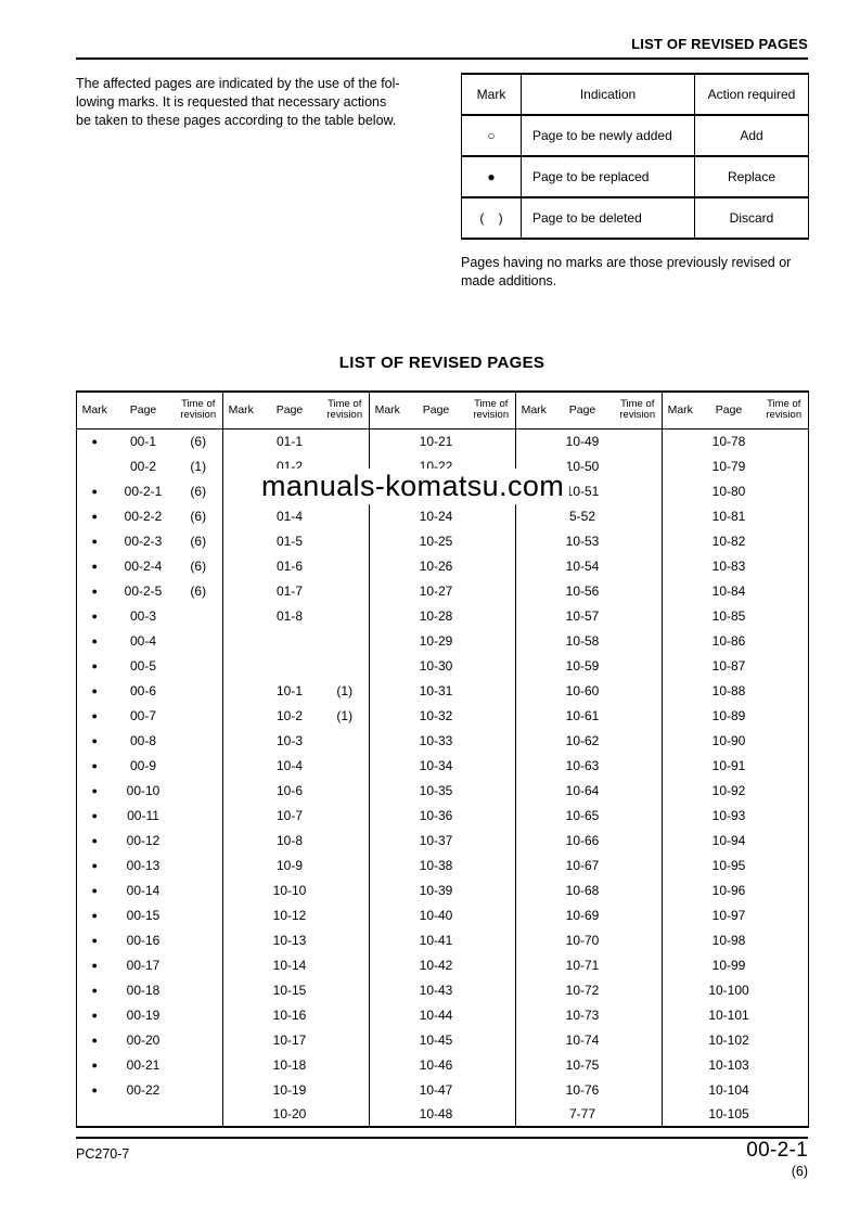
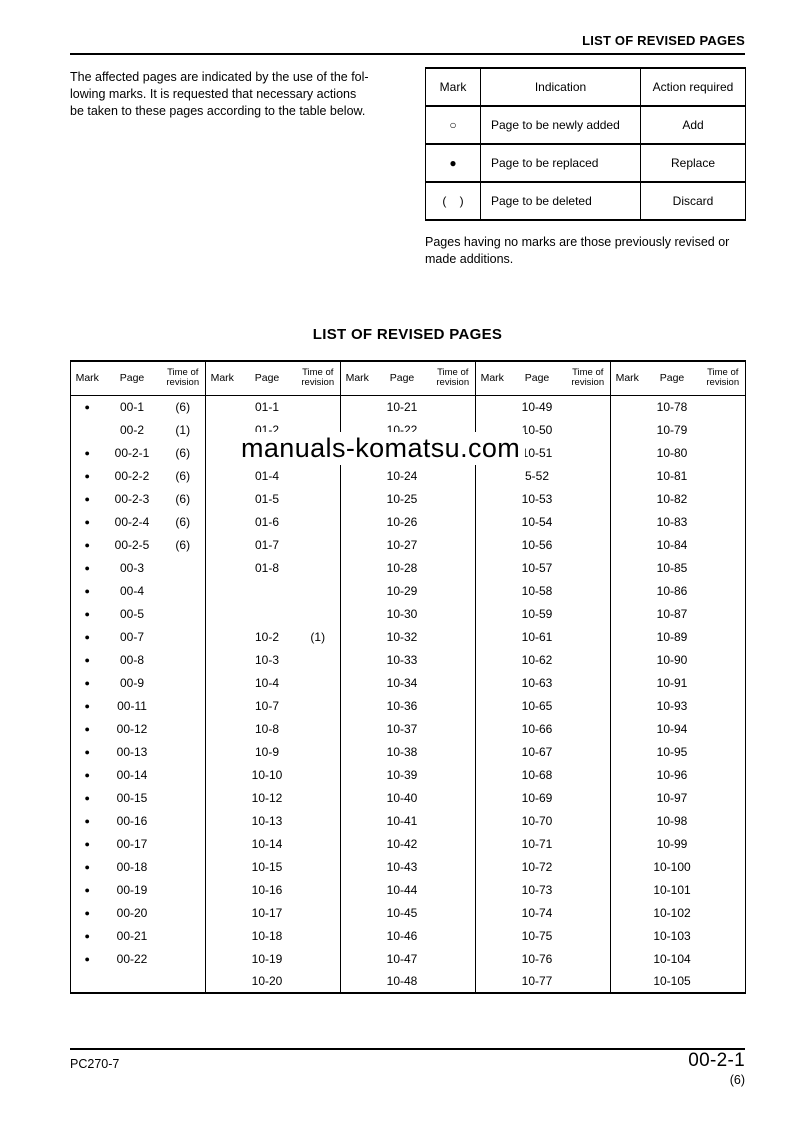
  LIST OF REVISED PAGES
  The affected pages are indicated by the use of the fol-
  lowing marks. It is requested that necessary actions
  be taken to these pages according to the table below.
  Mark	Indication	Action required
  ○	Page to be newly added	Add
  ●	Page to be replaced	Replace
  ( )	Page to be deleted	Discard
  Pages having no marks are those previously revised or made additions.
  LIST OF REVISED PAGES
  Mark	Page	Time of revision	Mark	Page	Time of revision	Mark	Page	Time of revision	Mark	Page	Time of revision	Mark	Page	Time of revision
  ●	00-1	(6)		01-1			10-21			10-49			10-78
  	00-2	(1)		01-2			10-22			10-50			10-79
  ●	00-2-2	(6)		01-4			10-24			5-52			10-81
  ●	00-2-3	(6)		01-5			10-25			10-53			10-82
  ●	00-2-4	(6)		01-6			10-26			10-54			10-83
  ●	00-2-5	(6)		01-7			10-27			10-56			10-84
  ●	00-3			01-8			10-28			10-57			10-85
  ●	00-4						10-29			10-58			10-86
  ●	00-5						10-30			10-59			10-87
- ●	00-6			10-1	(1)		10-31			10-60			10-88
  ●	00-7			10-2	(1)		10-32			10-61			10-89
  ●	00-8			10-3			10-33			10-62			10-90
  ●	00-9			10-4			10-34			10-63			10-91
- ●	00-10			10-6			10-35			10-64			10-92
  ●	00-11			10-7			10-36			10-65			10-93
  ●	00-12			10-8			10-37			10-66			10-94
  ●	00-13			10-9			10-38			10-67			10-95
  ●	00-14			10-10			10-39			10-68			10-96
  ●	00-15			10-12			10-40			10-69			10-97
  ●	00-16			10-13			10-41			10-70			10-98
  ●	00-17			10-14			10-42			10-71			10-99
  ●	00-18			10-15			10-43			10-72			10-100
  ●	00-19			10-16			10-44			10-73			10-101
  ●	00-20			10-17			10-45			10-74			10-102
  ●	00-21			10-18			10-46			10-75			10-103
  ●	00-22			10-19			10-47			10-76			10-104
- 				10-20			10-48			7-77			10-105
+ 				10-20			10-48			10-77			10-105
  manuals-komatsu.com
  PC270-7
  00-2-1
  (6)
